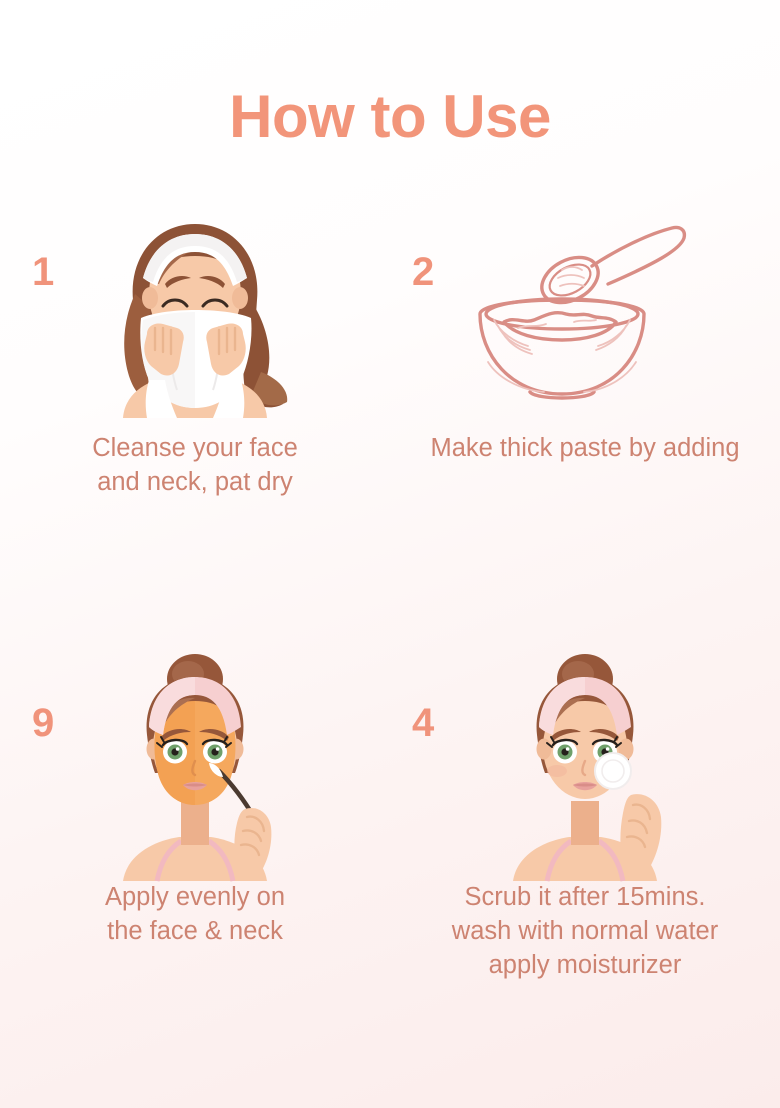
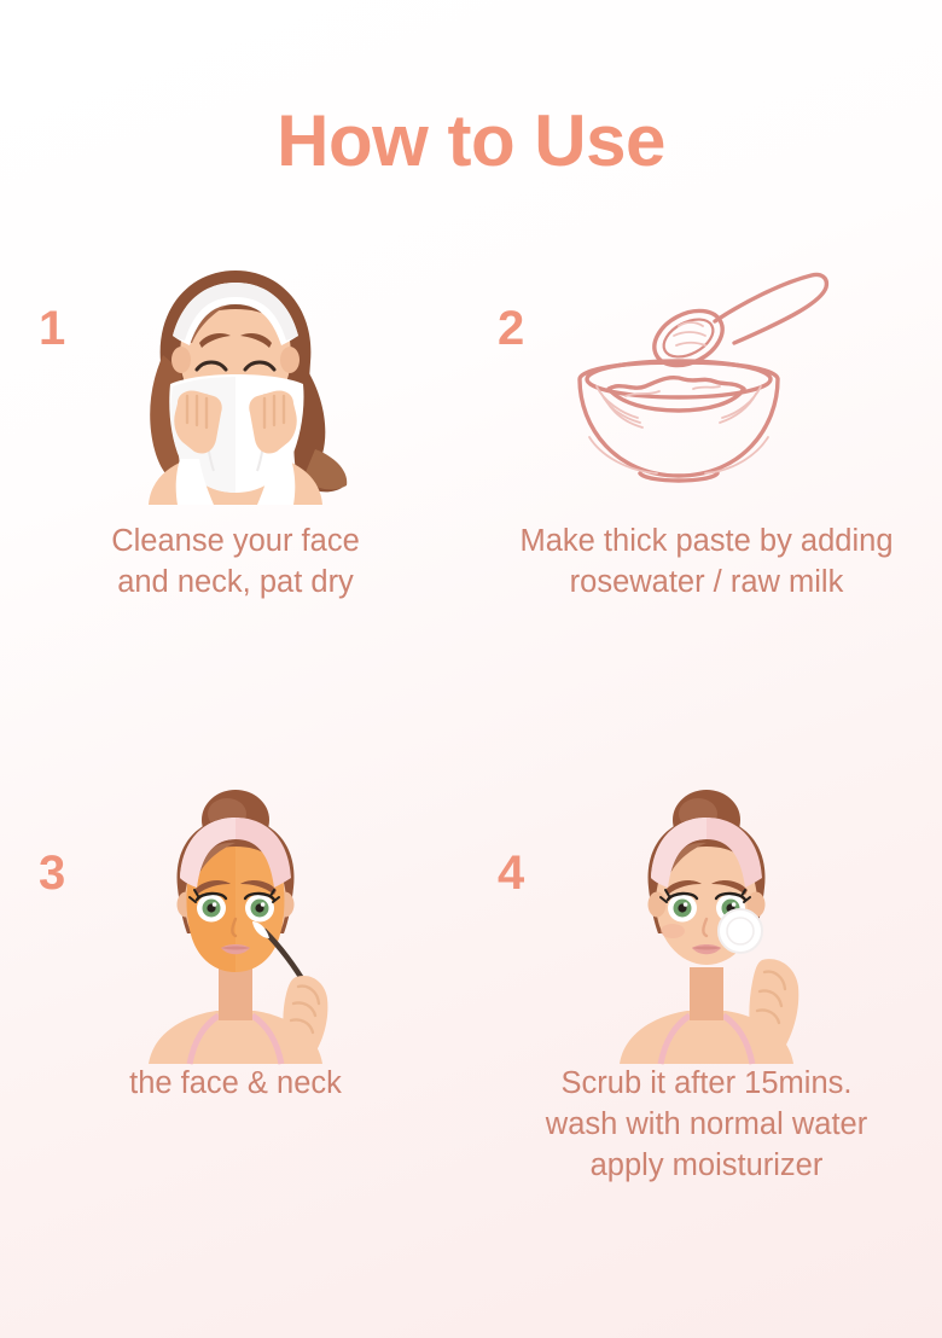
  How to Use
  1
  Cleanse your face
  and neck, pat dry
  2
  Make thick paste by adding
+ rosewater / raw milk
- 9
+ 3
- Apply evenly on
  the face & neck
  4
  Scrub it after 15mins.
  wash with normal water
  apply moisturizer
